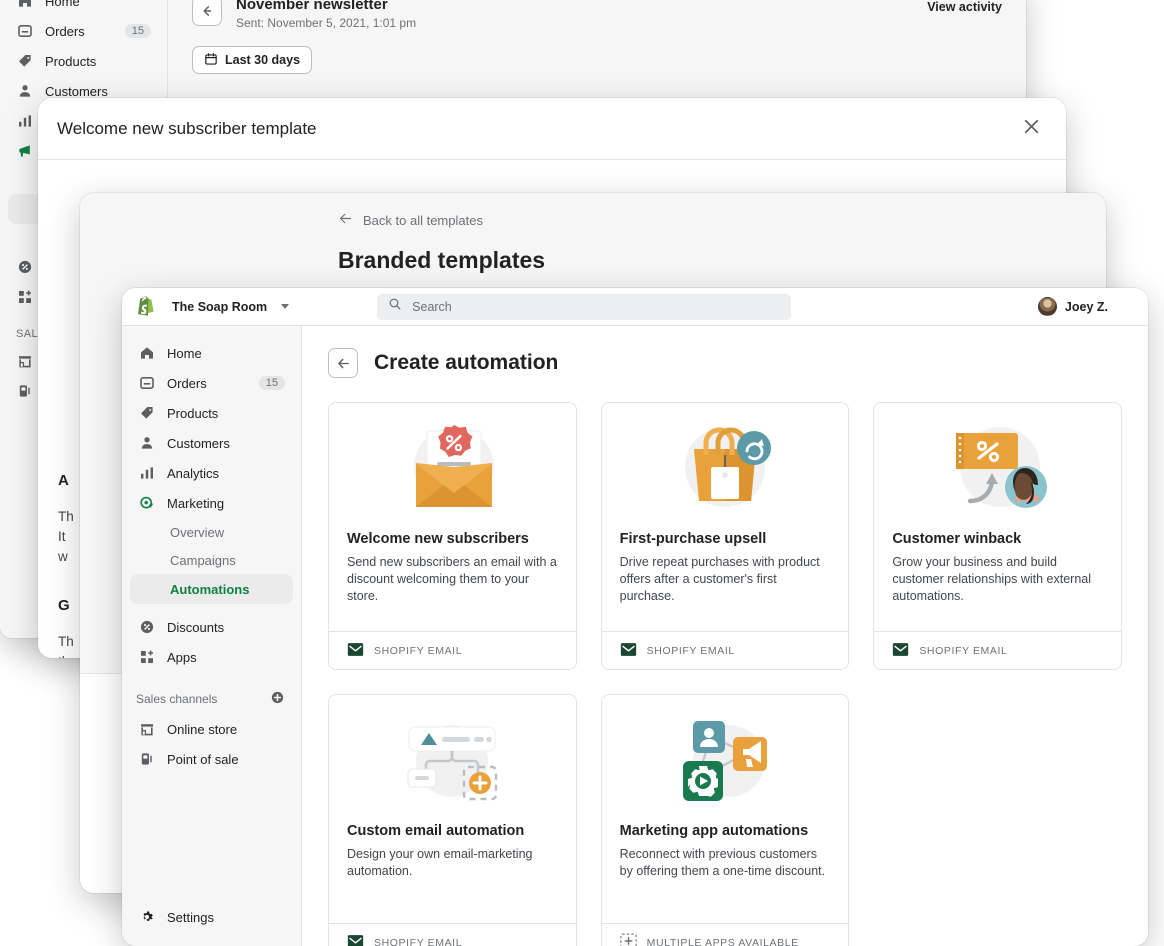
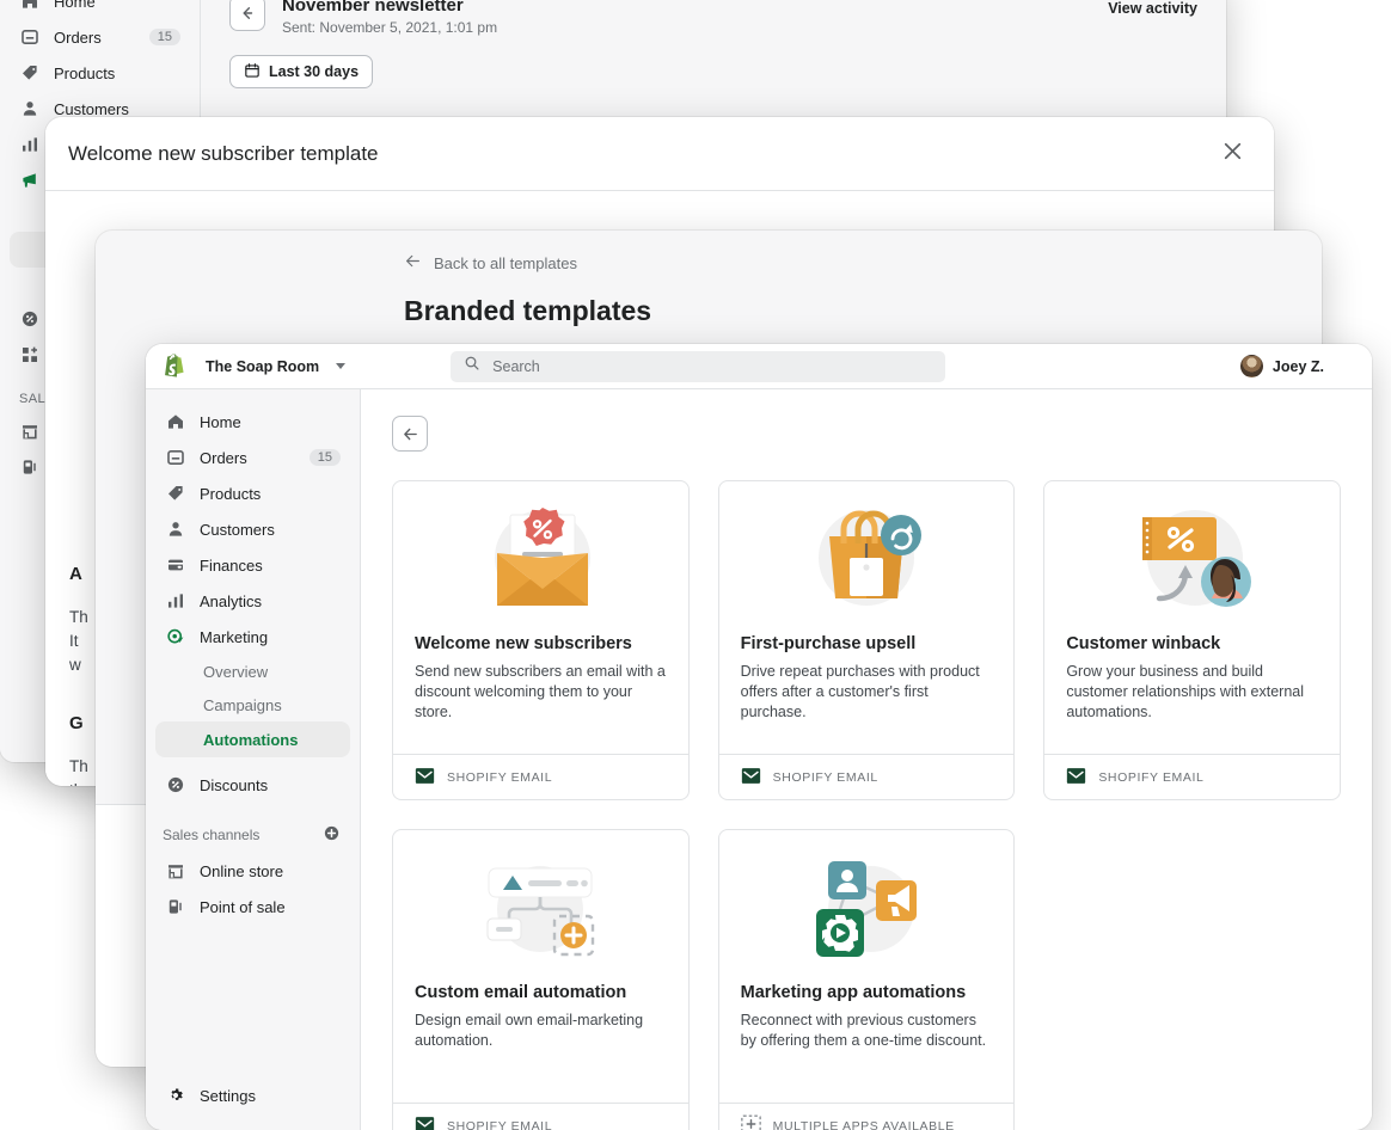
  Home
  Orders
  15
  Products
  Customers
  November newsletter
  Sent: November 5, 2021, 1:01 pm
  View activity
  Last 30 days
  Welcome new subscriber template
  A
  Th
  It
  w
  G
  Th
  Back to all templates
  Branded templates
  The Soap Room
  Search
  Joey Z.
  Home
  Orders
  15
  Products
  Customers
+ Finances
  Analytics
  Marketing
  Overview
  Campaigns
  Automations
  Discounts
- Apps
  Sales channels
  Online store
  Point of sale
  Settings
- Create automation
  Welcome new subscribers
  Send new subscribers an email with a discount welcoming them to your store.
  SHOPIFY EMAIL
  First-purchase upsell
  Drive repeat purchases with product offers after a customer's first purchase.
  SHOPIFY EMAIL
  Customer winback
  Grow your business and build customer relationships with external automations.
  SHOPIFY EMAIL
  Custom email automation
- Design your own email-marketing automation.
+ Design email own email-marketing automation.
  SHOPIFY EMAIL
  Marketing app automations
  Reconnect with previous customers by offering them a one-time discount.
  MULTIPLE APPS AVAILABLE
